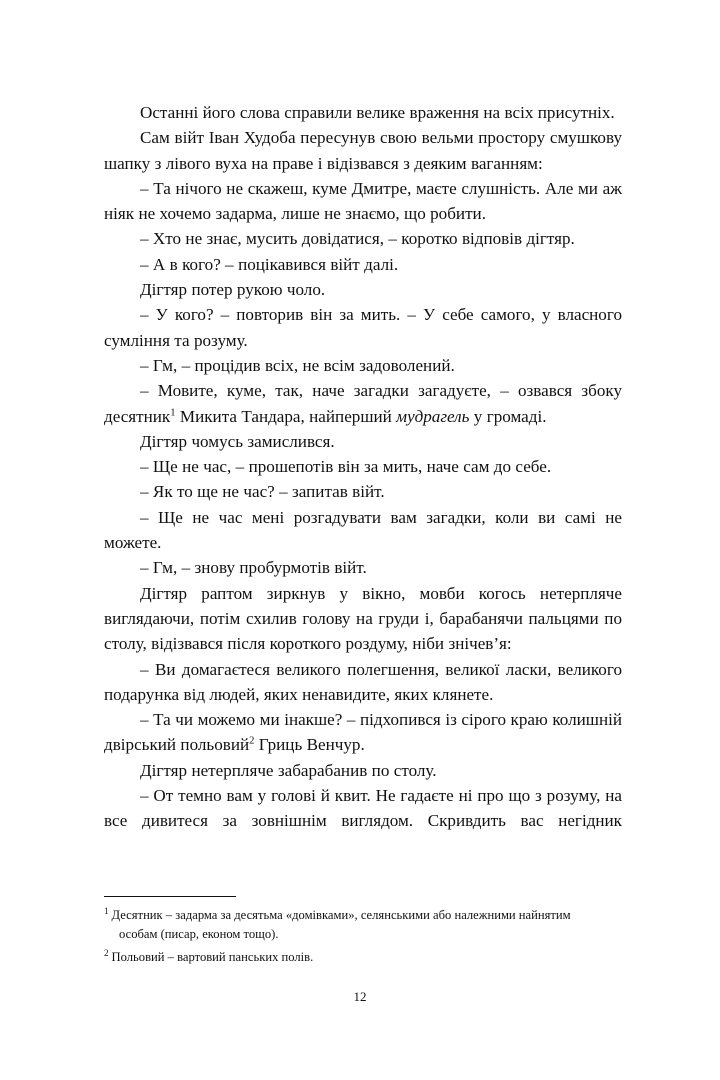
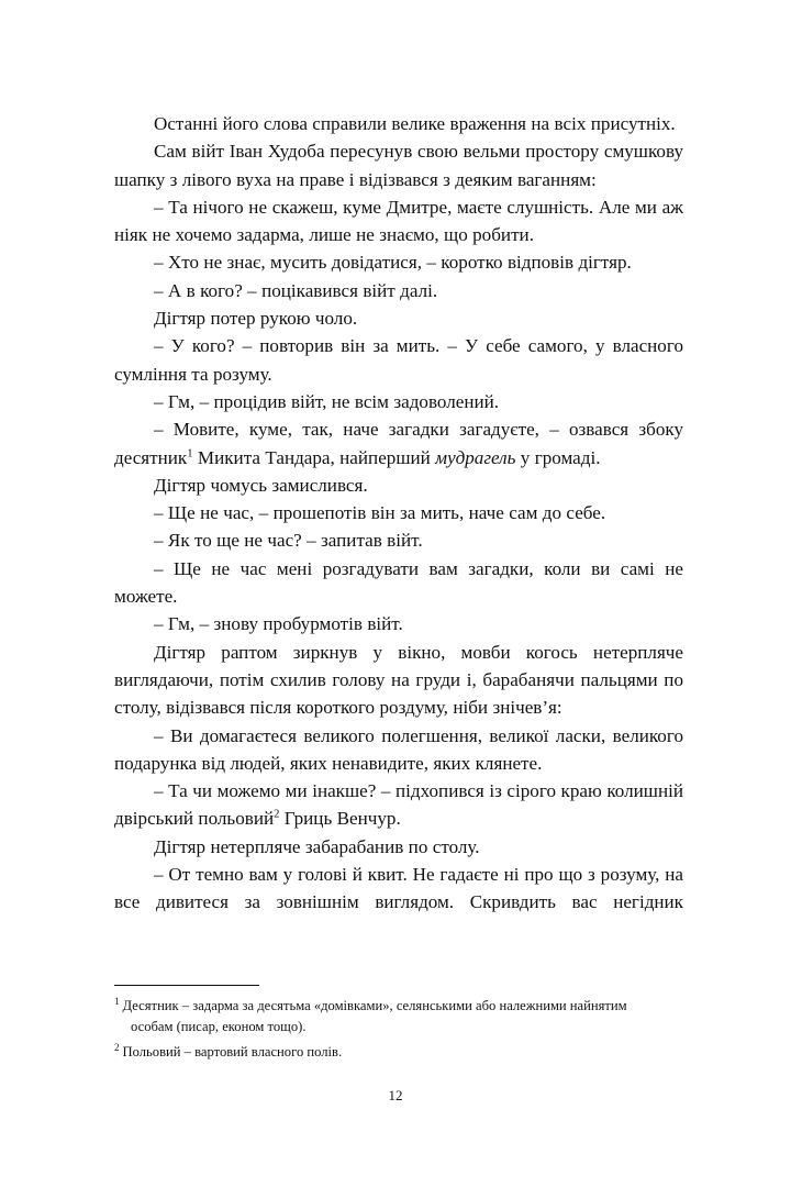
  Останні його слова справили велике враження на всіх при­сутніх.
  Сам війт Іван Худоба пересунув свою вельми простору смушкову шапку з лівого вуха на праве і відізвався з деяким ваганням:
  – Та нічого не скажеш, куме Дмитре, маєте слушність. Але ми аж ніяк не хочемо задарма, лише не знаємо, що робити.
  – Хто не знає, мусить довідатися, – коротко відповів дігтяр.
  – А в кого? – поцікавився війт далі.
  Дігтяр потер рукою чоло.
  – У кого? – повторив він за мить. – У себе самого, у власного сумління та розуму.
- – Гм, – процідив всіх, не всім задоволений.
+ – Гм, – процідив війт, не всім задоволений.
  – Мовите, куме, так, наче загадки загадуєте, – озвався збоку десятник1 Микита Тандара, найперший мудрагель у громаді.
  Дігтяр чомусь замислився.
  – Ще не час, – прошепотів він за мить, наче сам до себе.
  – Як то ще не час? – запитав війт.
  – Ще не час мені розгадувати вам загадки, коли ви самі не можете.
  – Гм, – знову пробурмотів війт.
  Дігтяр раптом зиркнув у вікно, мовби когось нетерпляче виглядаючи, потім схилив голову на груди і, барабанячи паль­цями по столу, відізвався після короткого роздуму, ніби знічев’я:
  – Ви домагаєтеся великого полегшення, великої ласки, вели­кого подарунка від людей, яких ненавидите, яких клянете.
  – Та чи можемо ми інакше? – підхопився із сірого краю колиш­ній двірський польовий2 Гриць Венчур.
  Дігтяр нетерпляче забарабанив по столу.
  – От темно вам у голові й квит. Не гадаєте ні про що з розуму, на все дивитеся за зовнішнім виглядом. Скривдить вас негідник
  1 Десятник – задарма за десятьма «домівками», селянськими або належними найнятим особам (писар, економ тощо).
- 2 Польовий – вартовий панських полів.
+ 2 Польовий – вартовий власного полів.
  12
